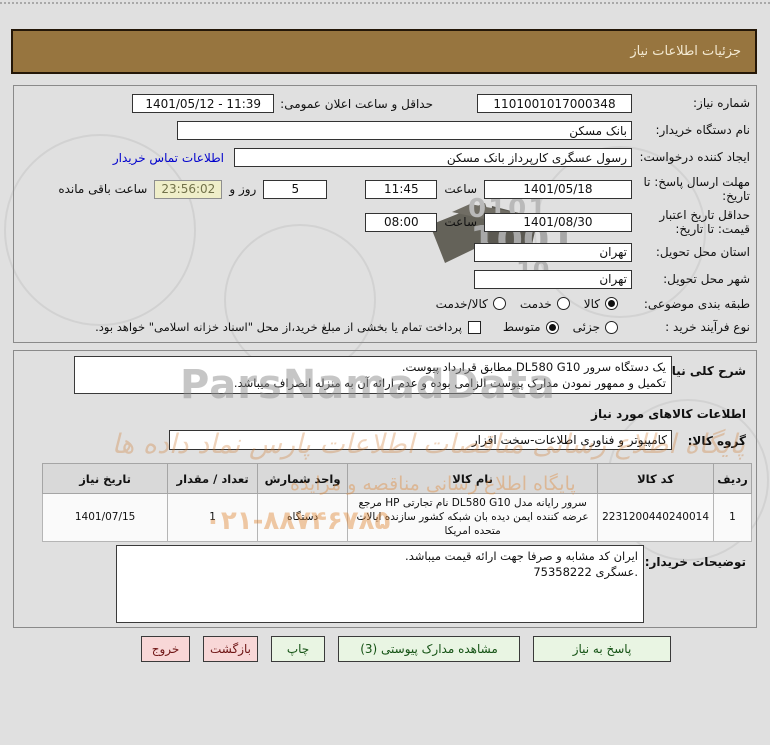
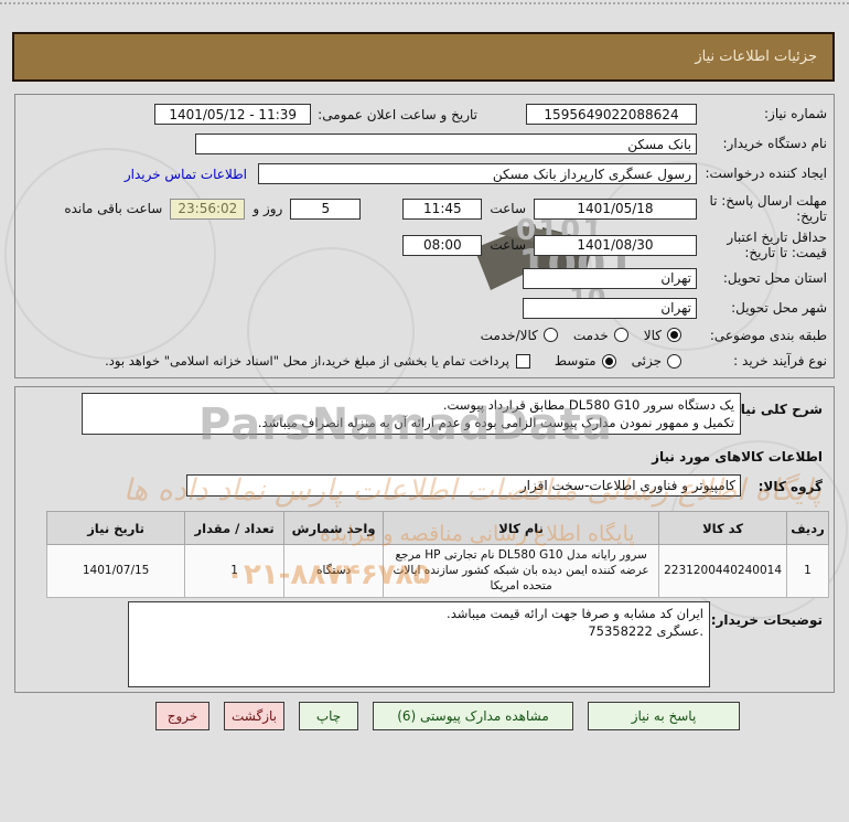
  0101
  1001
  جزئیات اطلاعات نیاز
  شماره نیاز:
- 1101001017000348
+ 1595649022088624
- حداقل و ساعت اعلان عمومی:
+ تاریخ و ساعت اعلان عمومی:
  1401/05/12 - 11:39
  نام دستگاه خریدار:
  بانک مسکن
  ایجاد کننده درخواست:
  رسول عسگری کارپرداز بانک مسکن
  اطلاعات تماس خریدار
  مهلت ارسال پاسخ: تا تاریخ:
  1401/05/18
  ساعت
  11:45
  5
  روز و
  23:56:02
  ساعت باقی مانده
  حداقل تاریخ اعتبار قیمت: تا تاریخ:
  1401/08/30
  ساعت
  08:00
  استان محل تحویل:
  تهران
  شهر محل تحویل:
  تهران
  طبقه بندی موضوعی:
  کالا
  خدمت
  کالا/خدمت
  نوع فرآیند خرید :
  جزئی
  متوسط
  پرداخت تمام یا بخشی از مبلغ خرید،از محل "اسناد خزانه اسلامی" خواهد بود.
  شرح کلی نیا
  یک دستگاه سرور DL580 G10 مطابق قرارداد پیوست.
  تکمیل و ممهور نمودن مدارک پیوست الزامی بوده و عدم ارائه آن به منزله انصراف میباشد.
  اطلاعات کالاهای مورد نیاز
  گروه کالا:
  کامپیوتر و فناوری اطلاعات-سخت افزار
  ردیف	کد کالا	نام کالا	واحد شمارش	تعداد / مقدار	تاریخ نیاز
  1	2231200440240014	سرور رایانه مدل DL580 G10 نام تجارتی HP مرجع عرضه کننده ایمن دیده بان شبکه کشور سازنده ایالات متحده امریکا	دستگاه	1	1401/07/15
  توضیحات خریدار:
  ایران کد مشابه و صرفا جهت ارائه قیمت میباشد.
  75358222 عسگری.
  ParsNamadData
  پایگاه اطلاع رسانی مناقصات اطلاعات پارس نماد داده ها
  پایگاه اطلاع رسانی مناقصه و مزایده
  ۰۲۱-۸۸۷۴۶۷۸۵
  پاسخ به نیاز
- مشاهده مدارک پیوستی (3)
+ مشاهده مدارک پیوستی (6)
  چاپ
  بازگشت
  خروج
